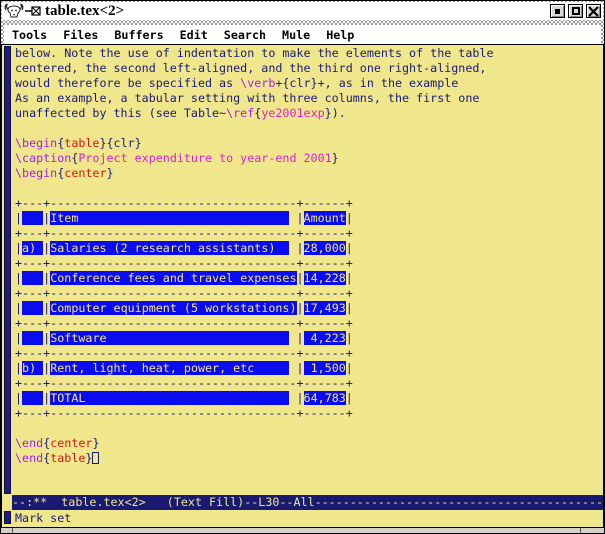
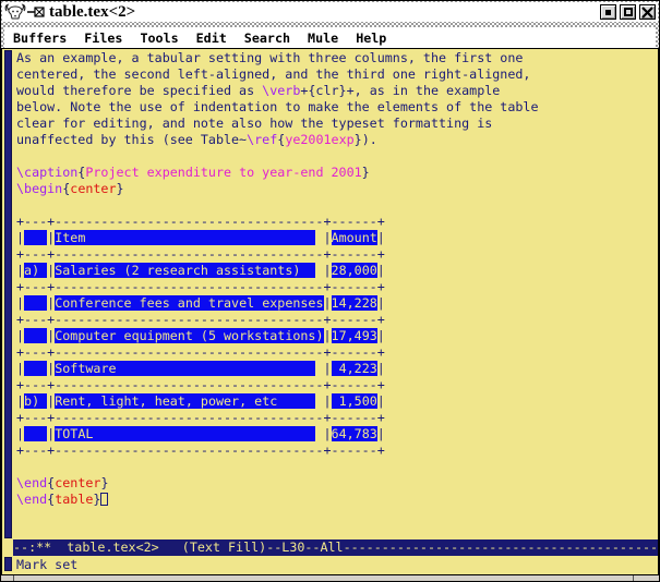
  table.tex<2>
- Tools
+ Buffers
  Files
- Buffers
+ Tools
  Edit
  Search
  Mule
  Help
- below. Note the use of indentation to make the elements of the table
+ As an example, a tabular setting with three columns, the first one
  centered, the second left-aligned, and the third one right-aligned,
  would therefore be specified as \verb+{clr}+, as in the example
- As an example, a tabular setting with three columns, the first one
+ below. Note the use of indentation to make the elements of the table
+ clear for editing, and note also how the typeset formatting is
  unaffected by this (see Table~\ref{ye2001exp}).
- \begin{table}{clr}
  \caption{Project expenditure to year-end 2001}
  \begin{center}
  +---+-----------------------------------+------+
  | |Item |Amount|
  +---+-----------------------------------+------+
  |a) |Salaries (2 research assistants) |28,000|
  +---+-----------------------------------+------+
  | |Conference fees and travel expenses|14,228|
  +---+-----------------------------------+------+
  | |Computer equipment (5 workstations)|17,493|
  +---+-----------------------------------+------+
  | |Software | 4,223|
  +---+-----------------------------------+------+
  |b) |Rent, light, heat, power, etc | 1,500|
  +---+-----------------------------------+------+
  | |TOTAL |64,783|
  +---+-----------------------------------+------+
  \end{center}
  \end{table}
  --:** table.tex<2> (Text Fill)--L30--All-----------------------------------------
  Mark set
